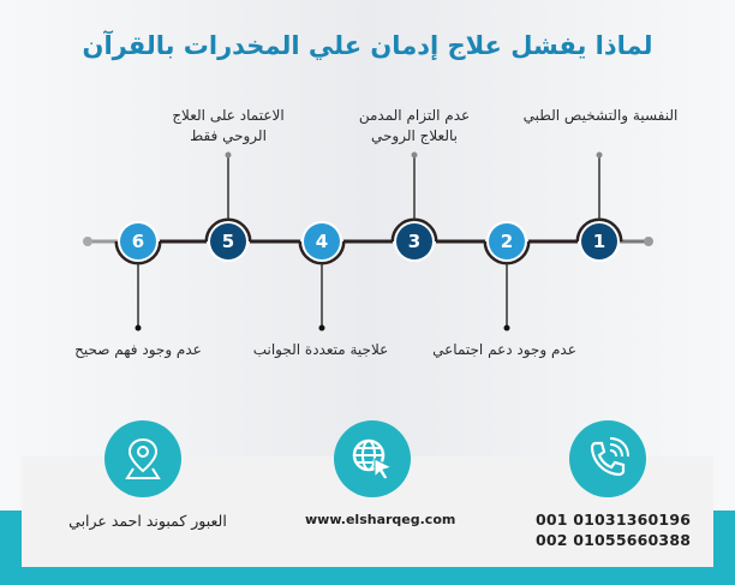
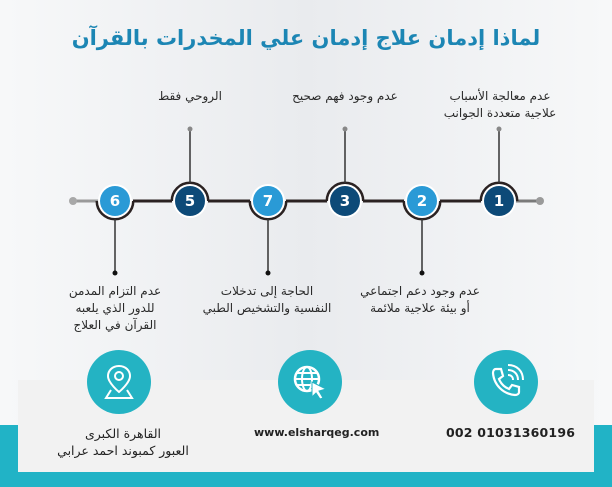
- لماذا يفشل علاج إدمان علي المخدرات بالقرآن
+ لماذا إدمان علاج إدمان علي المخدرات بالقرآن
  1
  2
  3
- 4
+ 7
  5
  6
+ عدم معالجة الأسباب
- النفسية والتشخيص الطبي
+ علاجية متعددة الجوانب
- عدم التزام المدمن
+ عدم وجود فهم صحيح
- بالعلاج الروحي
- الاعتماد على العلاج
  الروحي فقط
  عدم وجود دعم اجتماعي
+ أو بيئة علاجية ملائمة
+ الحاجة إلى تدخلات
- علاجية متعددة الجوانب
+ النفسية والتشخيص الطبي
- عدم وجود فهم صحيح
+ عدم التزام المدمن
+ للدور الذي يلعبه
+ القرآن في العلاج
+ القاهرة الكبرى
  العبور كمبوند احمد عرابي
  www.elsharqeg.com
- 001 01031360196
+ 002 01031360196
- 002 01055660388
